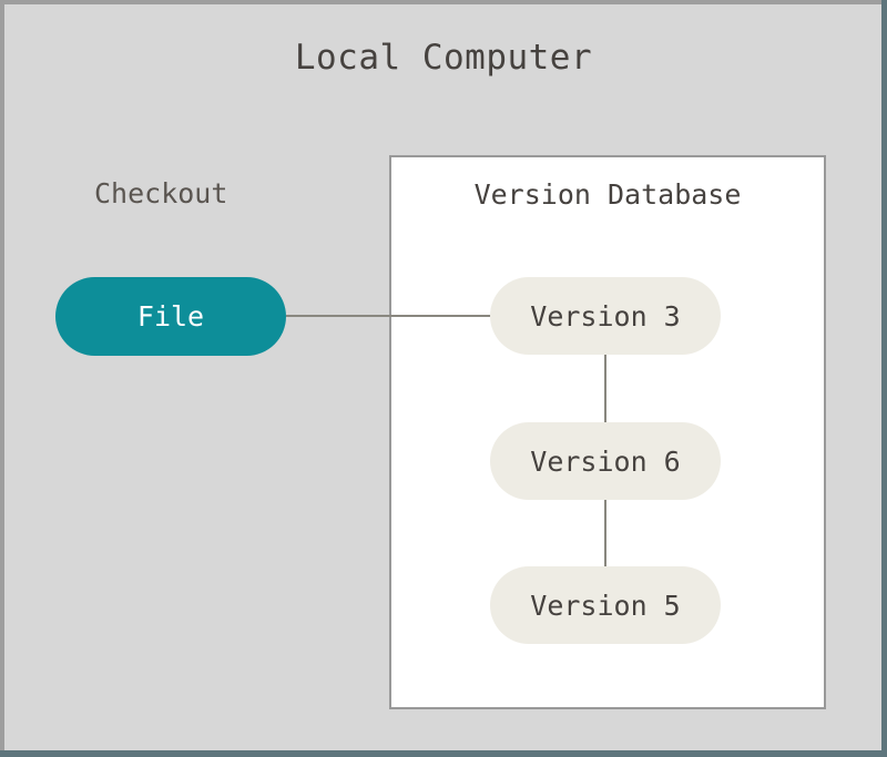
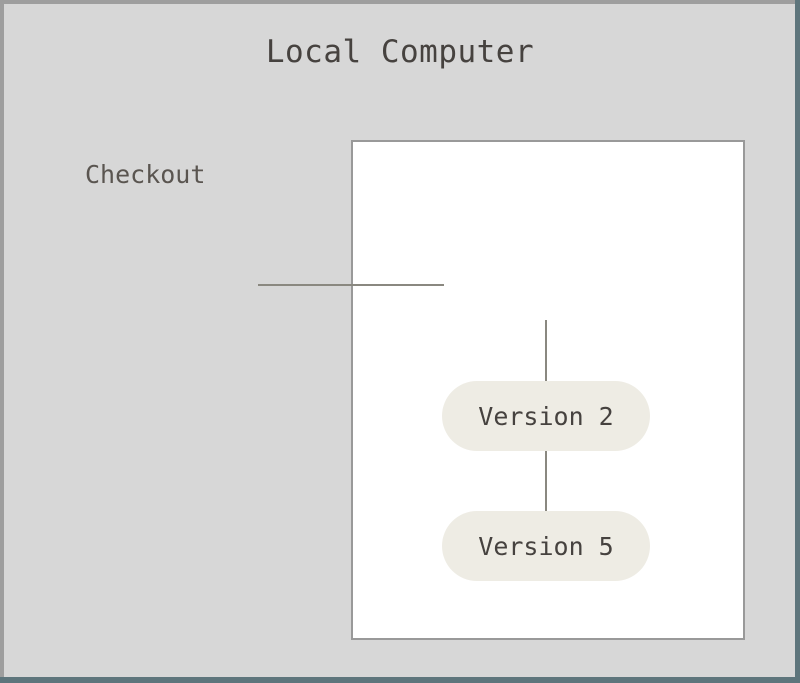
  Local Computer
  Checkout
- Version Database
- File
- Version 3
- Version 6
+ Version 2
  Version 5
